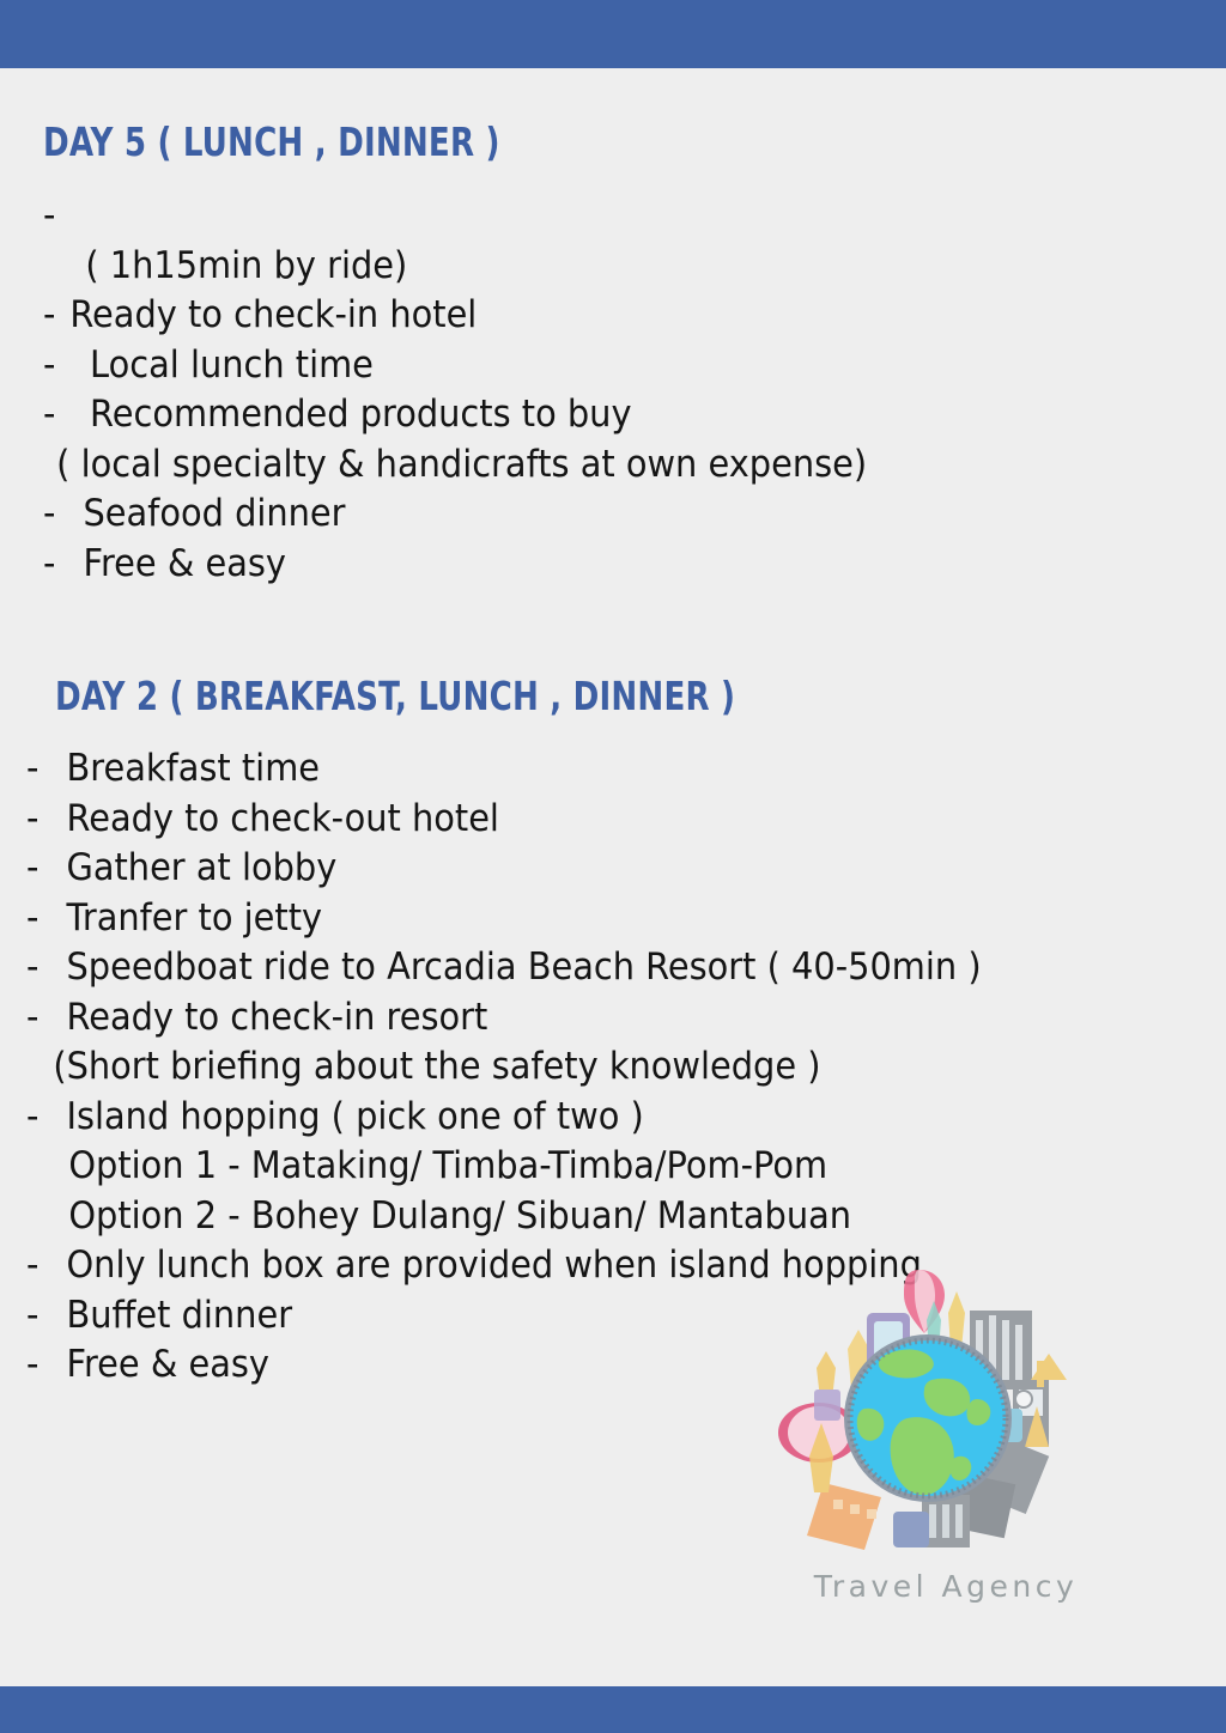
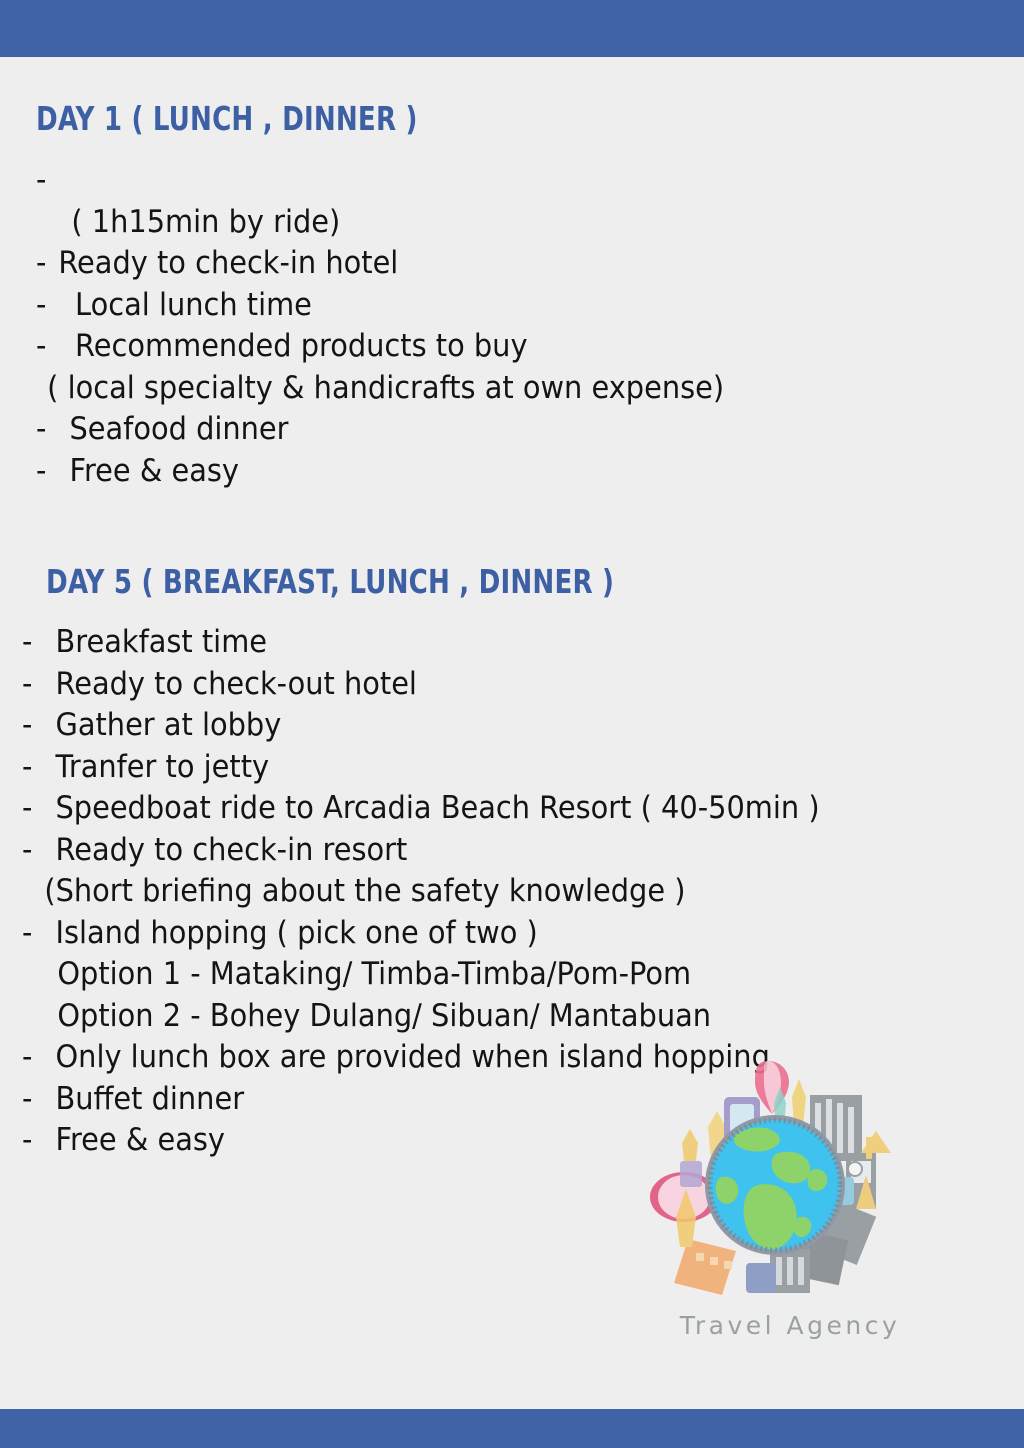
- DAY 5 ( LUNCH , DINNER )
+ DAY 1 ( LUNCH , DINNER )
  -
  ( 1h15min by ride)
  -
  Ready to check-in hotel
  -
  Local lunch time
  -
  Recommended products to buy
  ( local specialty & handicrafts at own expense)
  -
  Seafood dinner
  -
  Free & easy
- DAY 2 ( BREAKFAST, LUNCH , DINNER )
+ DAY 5 ( BREAKFAST, LUNCH , DINNER )
  -
  Breakfast time
  -
  Ready to check-out hotel
  -
  Gather at lobby
  -
  Tranfer to jetty
  -
  Speedboat ride to Arcadia Beach Resort ( 40-50min )
  -
  Ready to check-in resort
  (Short briefing about the safety knowledge )
  -
  Island hopping ( pick one of two )
  Option 1 - Mataking/ Timba-Timba/Pom-Pom
  Option 2 - Bohey Dulang/ Sibuan/ Mantabuan
  -
  Only lunch box are provided when island hopping
  -
  Buffet dinner
  -
  Free & easy
  Travel Agency
